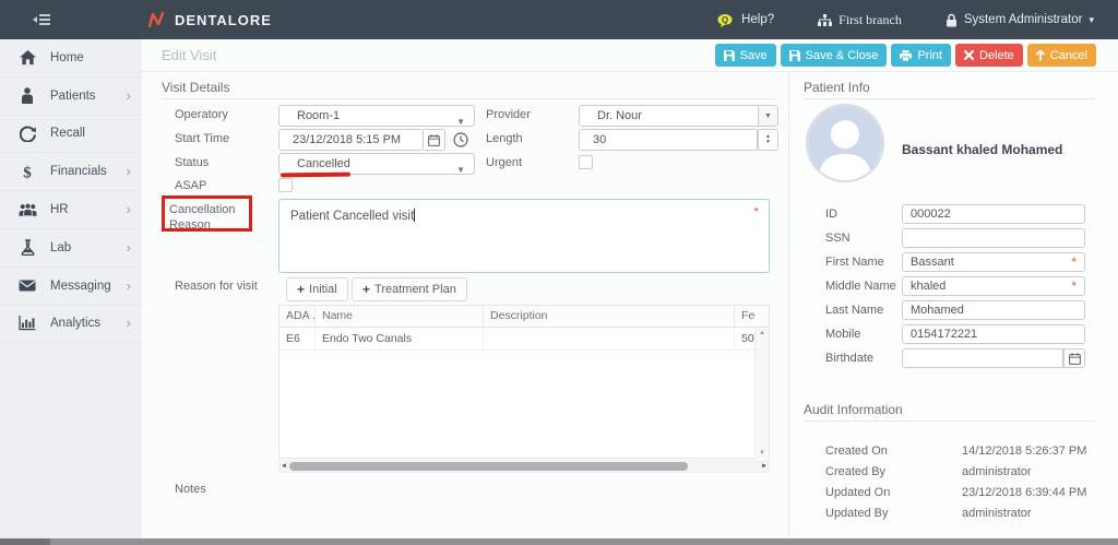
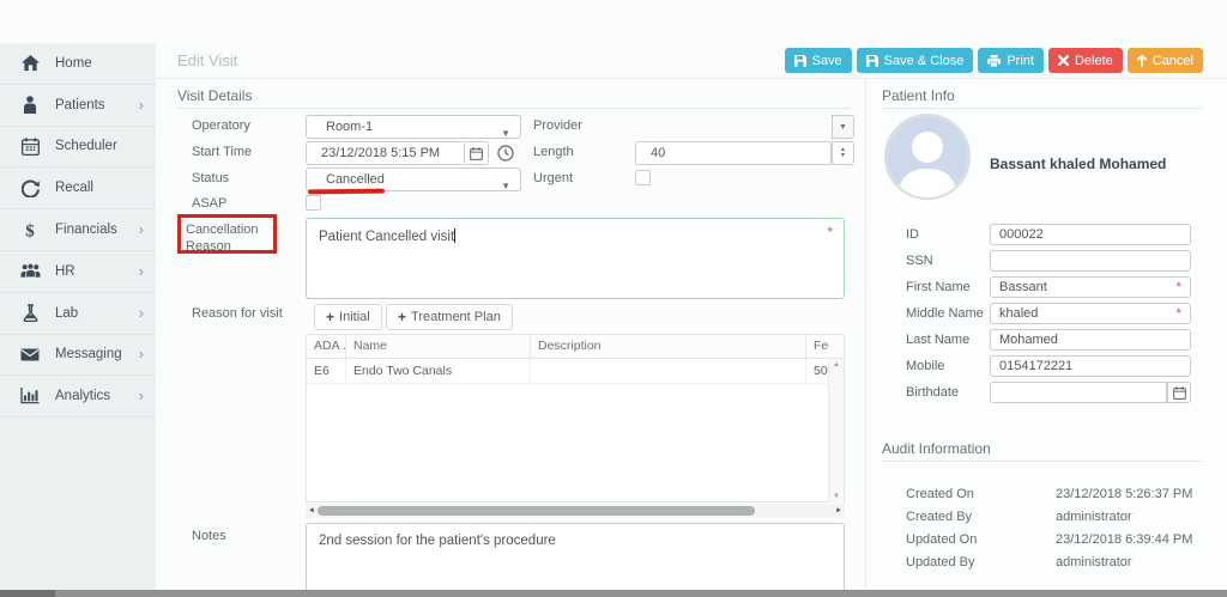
- DENTALORE
- Q
- Help?
- First branch
- System Administrator
- ▾
  Home
  Patients
  ›
+ Scheduler
  Recall
  $
  Financials
  ›
  HR
  ›
  Lab
  ›
  Messaging
  ›
  Analytics
  ›
  Edit Visit
  Save
  Save & Close
  Print
  Delete
  Cancel
  Visit Details
  Operatory
  Room-1
  ▼
  Provider
- Dr. Nour
  Start Time
  23/12/2018 5:15 PM
  Length
- 30
+ 40
  Status
  Cancelled
  ▼
  Urgent
  ASAP
  Cancellation Reason
  Patient Cancelled visit
  *
  Reason for visit
  +
  Initial
  +
  Treatment Plan
  Name
  Description
  E6
  Endo Two Canals
  Notes
+ 2nd session for the patient's procedure
  Patient Info
  Bassant khaled Mohamed
  ID
  000022
  SSN
  First Name
  Bassant
  *
  Middle Name
  khaled
  *
  Last Name
  Mohamed
  Mobile
  0154172221
  Birthdate
  Audit Information
  Created On
- 14/12/2018 5:26:37 PM
+ 23/12/2018 5:26:37 PM
  Created By
  administrator
  Updated On
  23/12/2018 6:39:44 PM
  Updated By
  administrator
